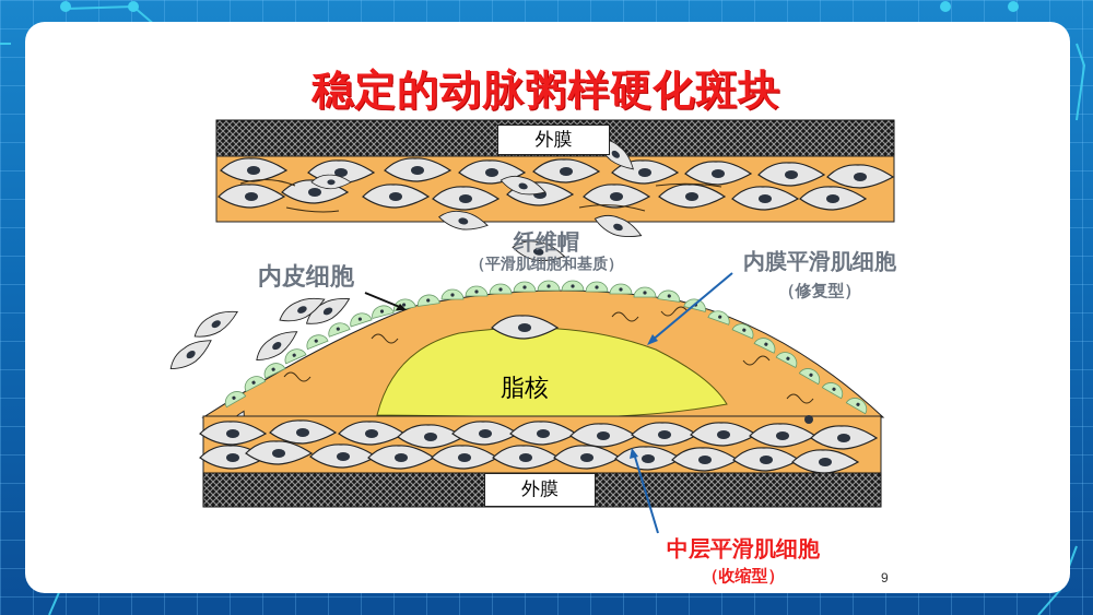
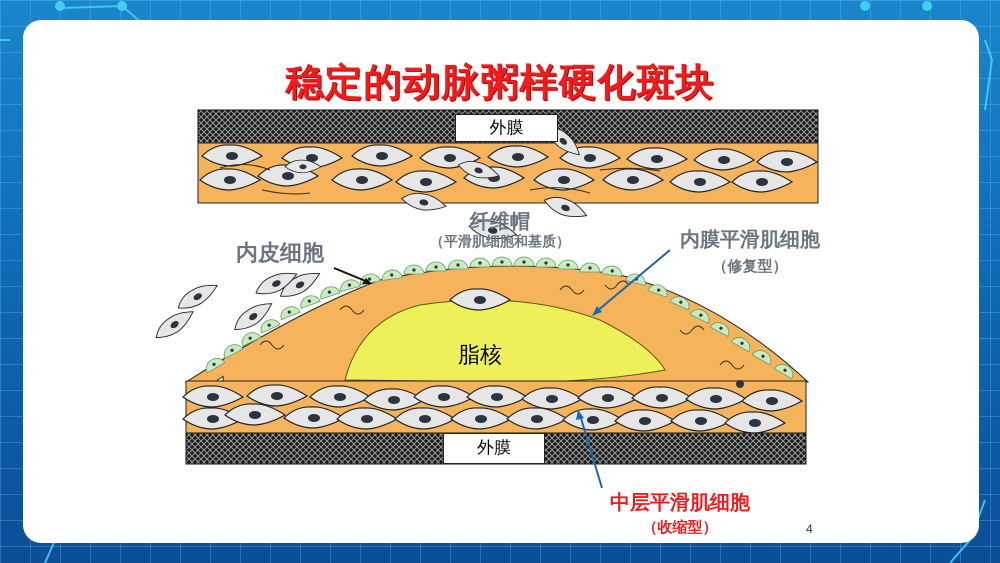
  稳定的动脉粥样硬化斑块
  外膜
  外膜
  脂核
  纤维帽
  （平滑肌细胞和基质）
  内皮细胞
  内膜平滑肌细胞
  （修复型）
  中层平滑肌细胞
  （收缩型）
- 9
+ 4
